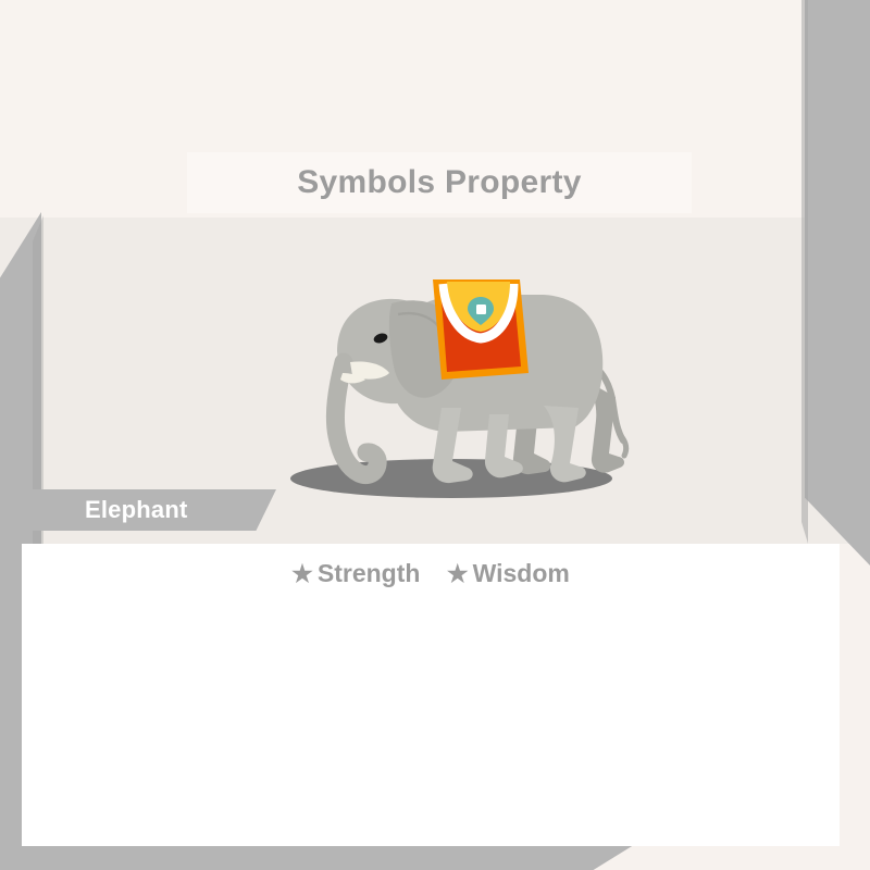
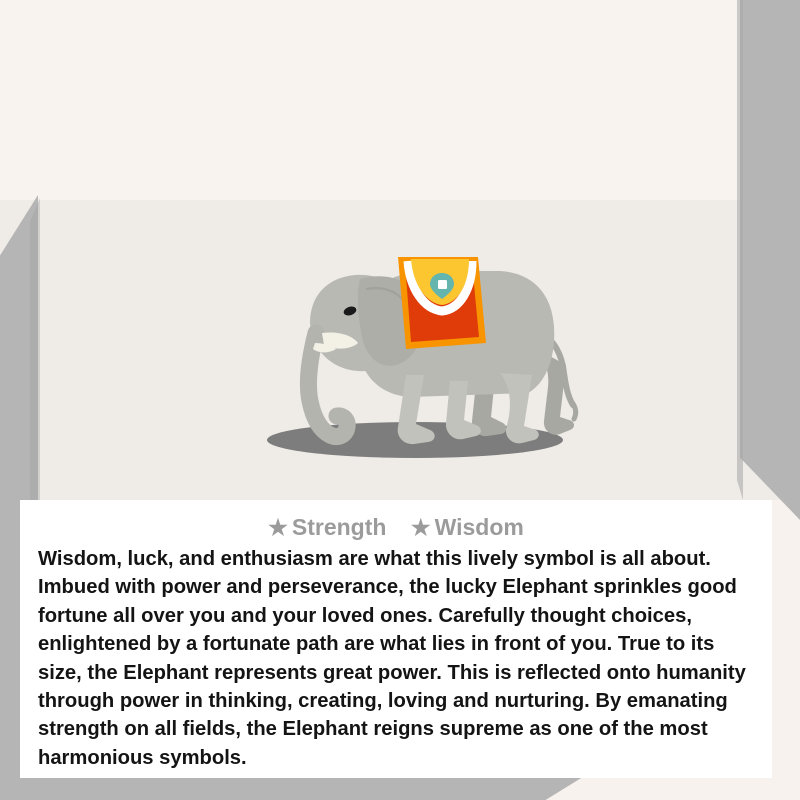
- Symbols Property
- Elephant
  ★ Strength ★ Wisdom
+ Wisdom, luck, and enthusiasm are what this lively symbol is all about. Imbued with power and perseverance, the lucky Elephant sprinkles good fortune all over you and your loved ones. Carefully thought choices, enlightened by a fortunate path are what lies in front of you. True to its size, the Elephant represents great power. This is reflected onto humanity through power in thinking, creating, loving and nurturing. By emanating strength on all fields, the Elephant reigns supreme as one of the most harmonious symbols.
